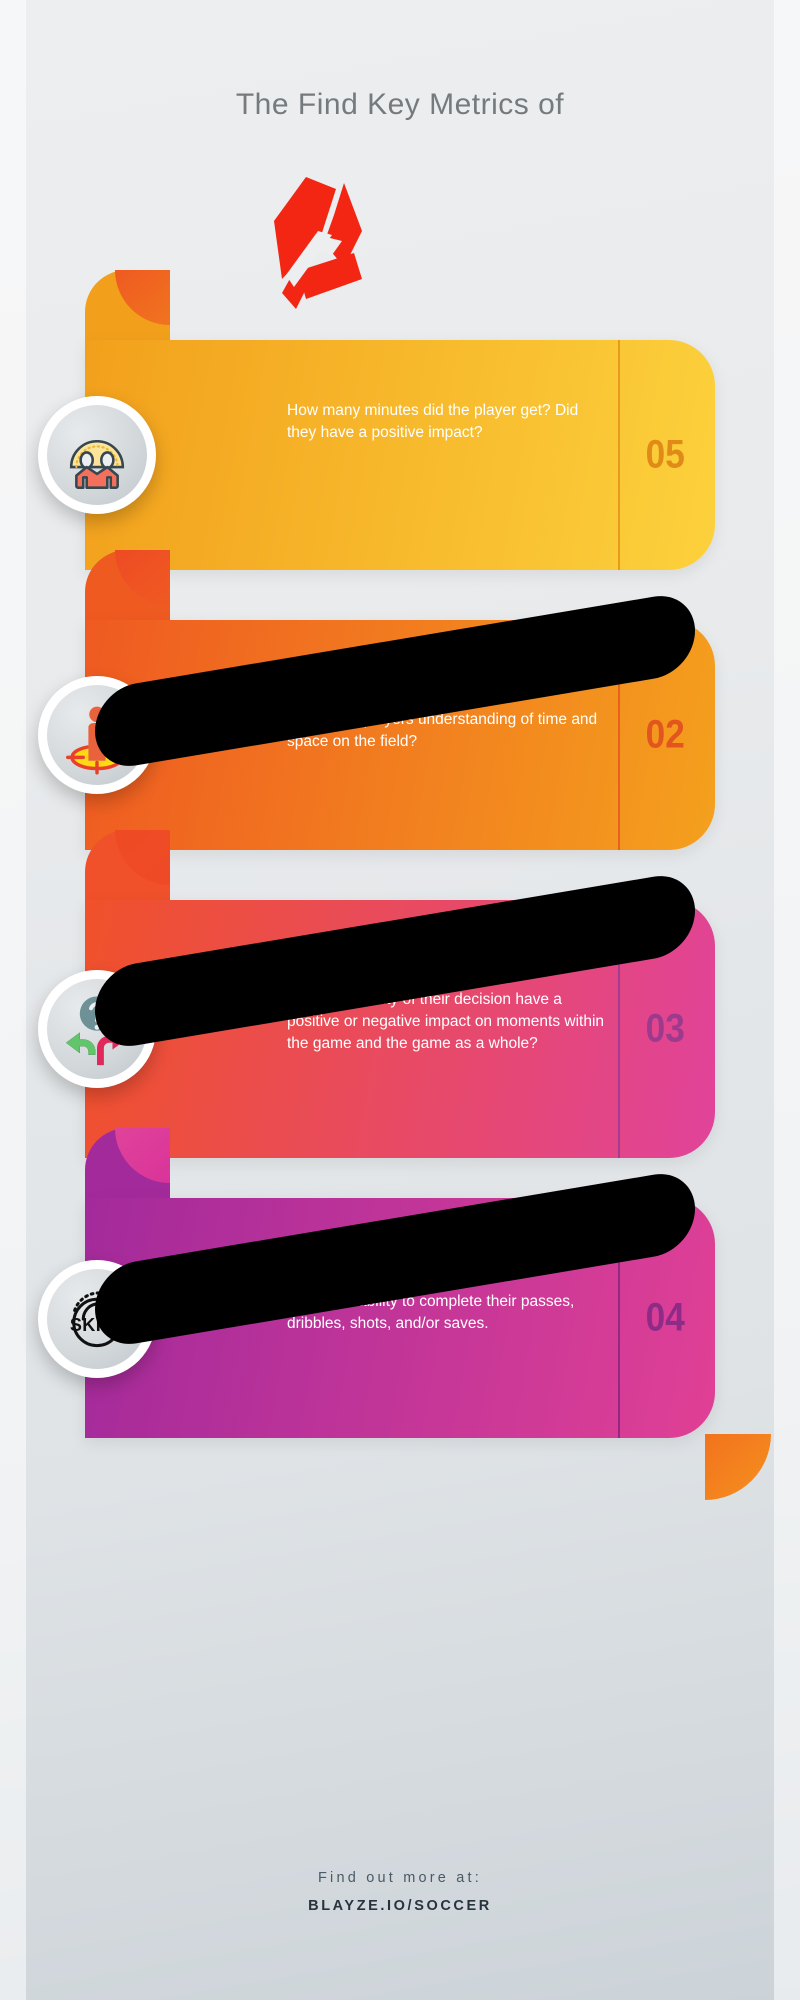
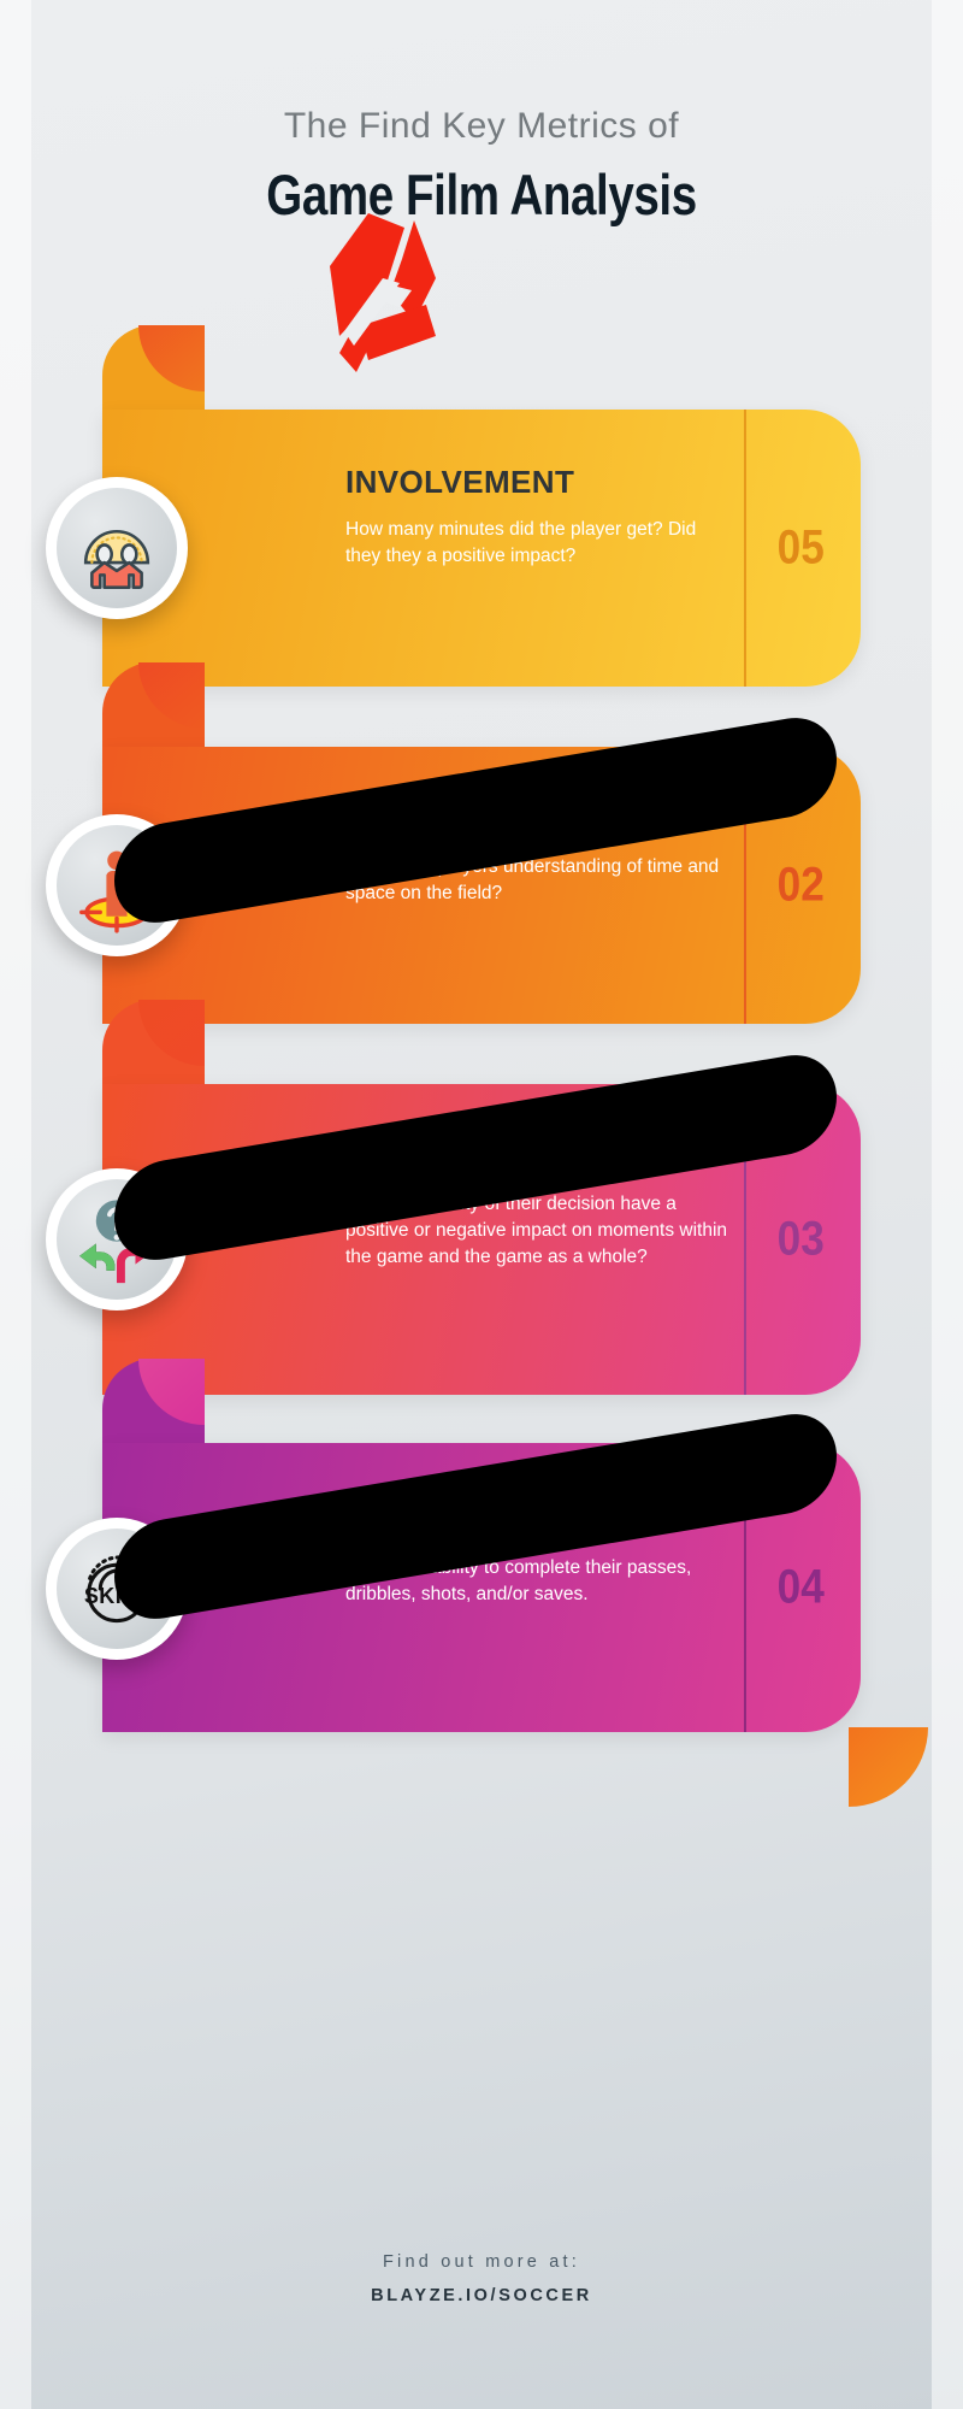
  The Find Key Metrics of
+ Game Film Analysis
  05
+ INVOLVEMENT
- How many minutes did the player get? Did they have a positive impact?
+ How many minutes did the player get? Did they they a positive impact?
  02
  understanding of time and space on the field?
  03
  f their decision have a positive or negative impact on moments within the game and the game as a whole?
  04
  y to complete their passes, dribbles, shots, and/or saves.
  Find out more at:
  BLAYZE.IO/SOCCER
